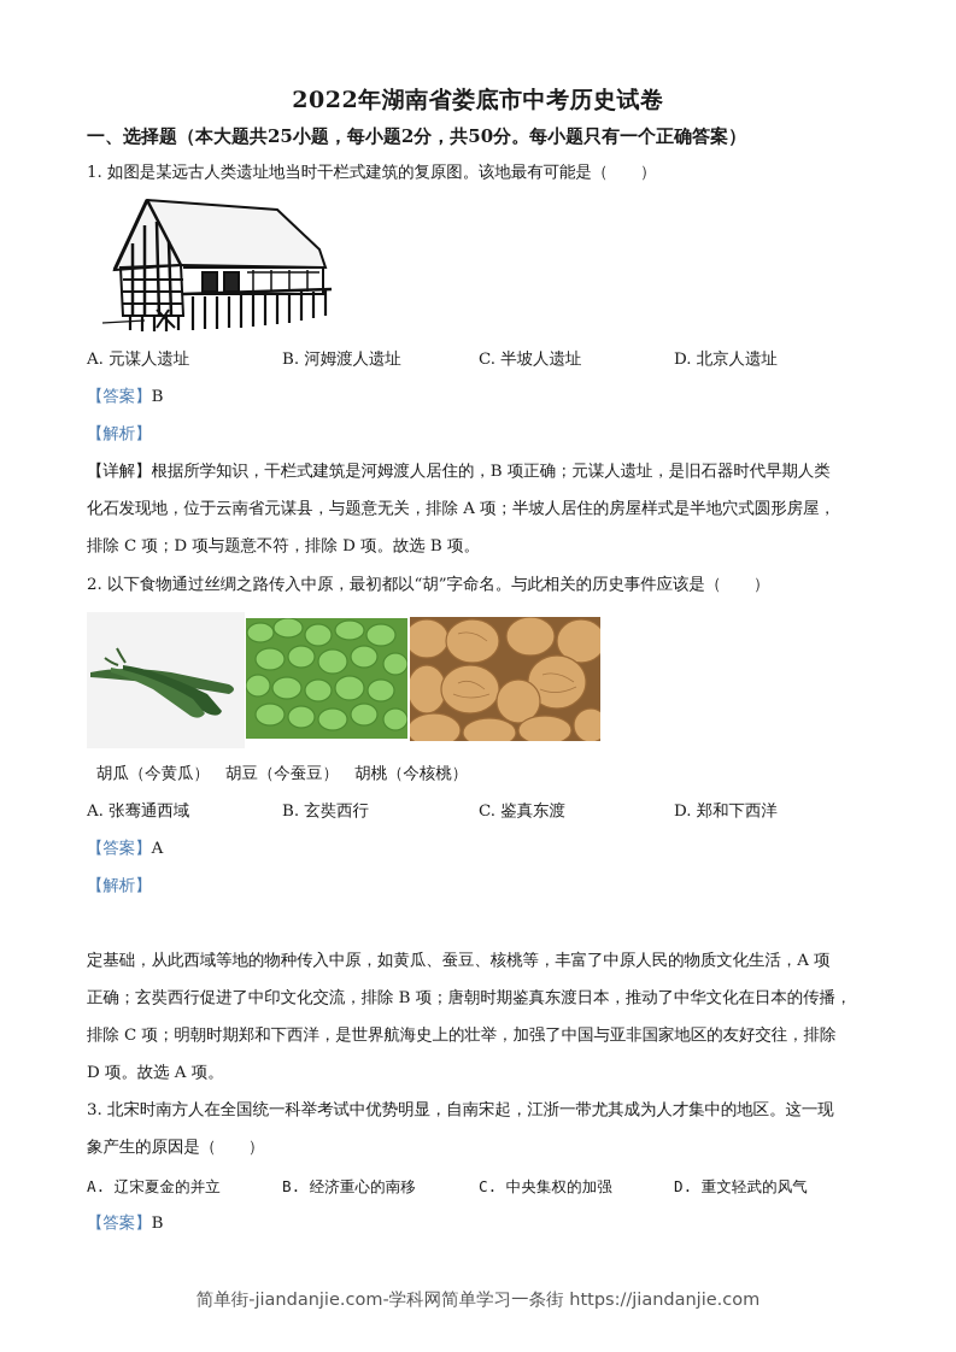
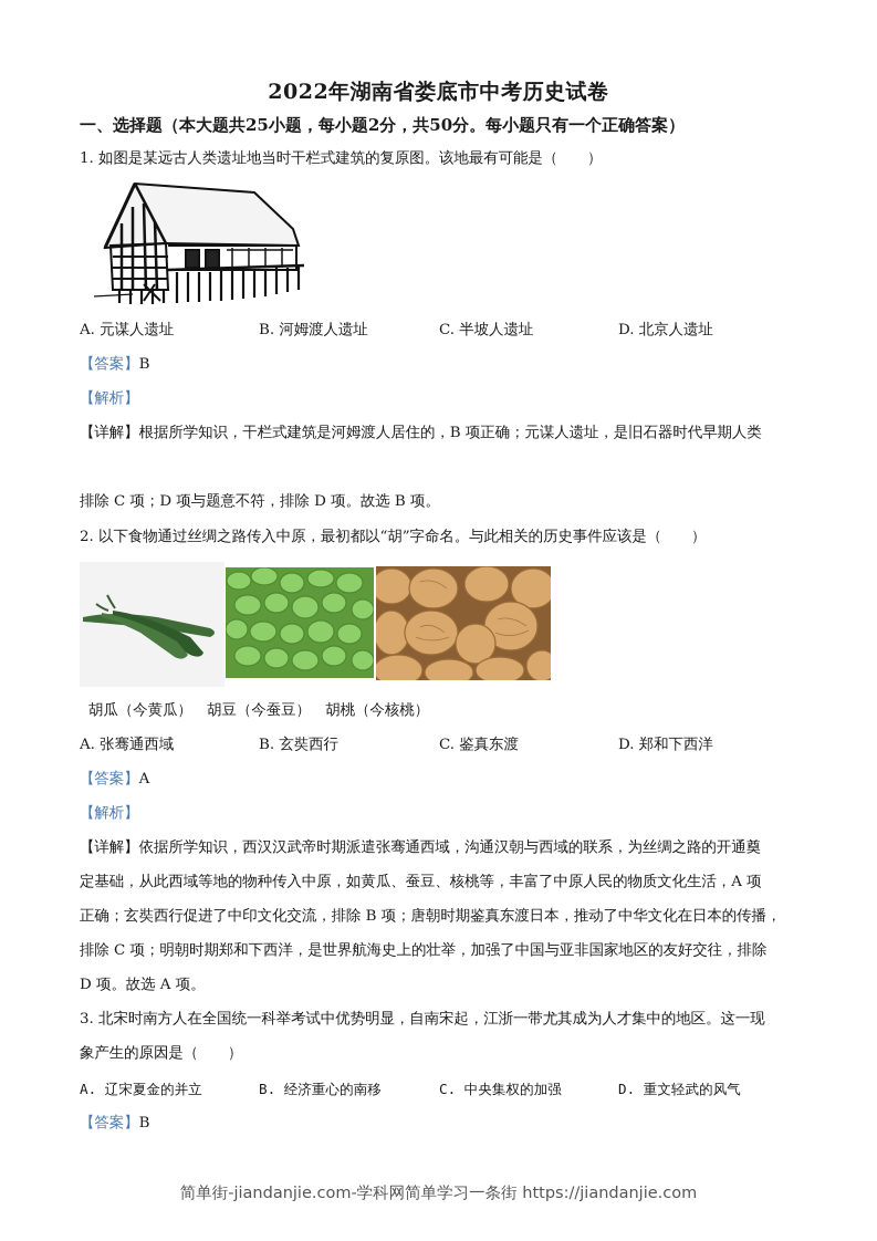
  2022年湖南省娄底市中考历史试卷
  一、选择题（本大题共25小题，每小题2分，共50分。每小题只有一个正确答案）
  1. 如图是某远古人类遗址地当时干栏式建筑的复原图。该地最有可能是（ ）
  A. 元谋人遗址
  B. 河姆渡人遗址
  C. 半坡人遗址
  D. 北京人遗址
  【答案】B
  【解析】
  【详解】根据所学知识，干栏式建筑是河姆渡人居住的，B 项正确；元谋人遗址，是旧石器时代早期人类
- 化石发现地，位于云南省元谋县，与题意无关，排除 A 项；半坡人居住的房屋样式是半地穴式圆形房屋，
  排除 C 项；D 项与题意不符，排除 D 项。故选 B 项。
  2. 以下食物通过丝绸之路传入中原，最初都以“胡”字命名。与此相关的历史事件应该是（ ）
  胡瓜（今黄瓜） 胡豆（今蚕豆） 胡桃（今核桃）
  A. 张骞通西域
  B. 玄奘西行
  C. 鉴真东渡
  D. 郑和下西洋
  【答案】A
  【解析】
+ 【详解】依据所学知识，西汉汉武帝时期派遣张骞通西域，沟通汉朝与西域的联系，为丝绸之路的开通奠
  定基础，从此西域等地的物种传入中原，如黄瓜、蚕豆、核桃等，丰富了中原人民的物质文化生活，A 项
  正确；玄奘西行促进了中印文化交流，排除 B 项；唐朝时期鉴真东渡日本，推动了中华文化在日本的传播，
  排除 C 项；明朝时期郑和下西洋，是世界航海史上的壮举，加强了中国与亚非国家地区的友好交往，排除
  D 项。故选 A 项。
  3. 北宋时南方人在全国统一科举考试中优势明显，自南宋起，江浙一带尤其成为人才集中的地区。这一现
  象产生的原因是（ ）
  A. 辽宋夏金的并立
  B. 经济重心的南移
  C. 中央集权的加强
  D. 重文轻武的风气
  【答案】B
  简单街-jiandanjie.com-学科网简单学习一条街 https://jiandanjie.com
